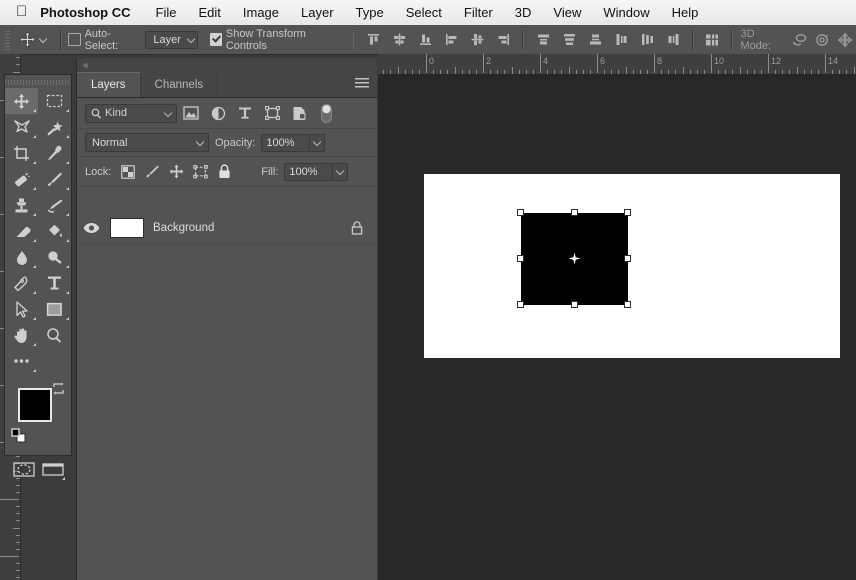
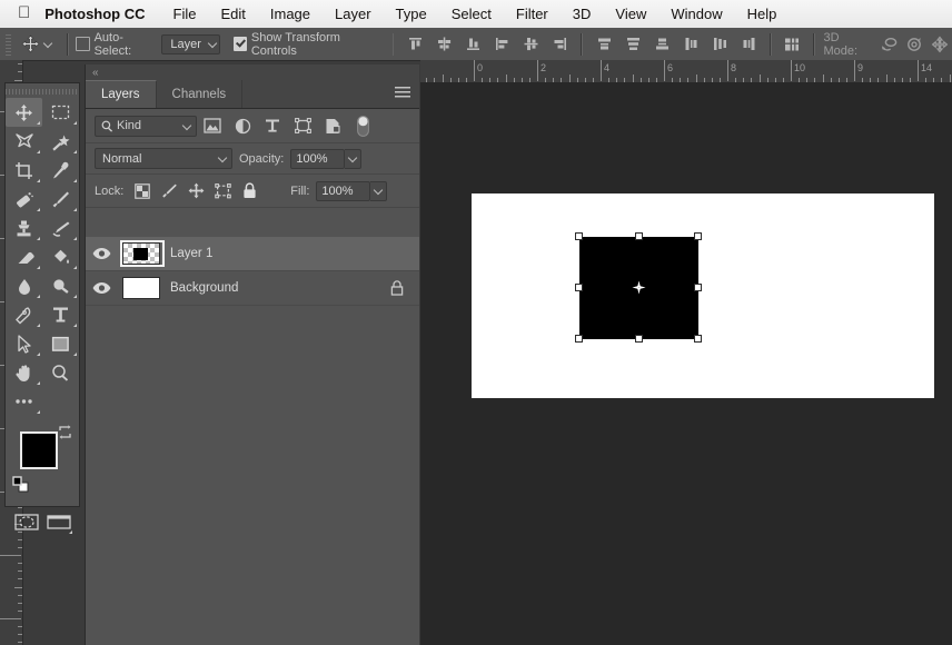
  
  Photoshop CC
  File
  Edit
  Image
  Layer
  Type
  Select
  Filter
  3D
  View
  Window
  Help
  Auto-Select:
  Layer
  Show Transform Controls
  3D Mode:
  0
  2
  4
  6
  8
  10
- 12
+ 9
  14
  «
  Layers
  Channels
  Kind
  Normal
  Opacity:
  100%
  Lock:
  Fill:
  100%
+ Layer 1
  Background
